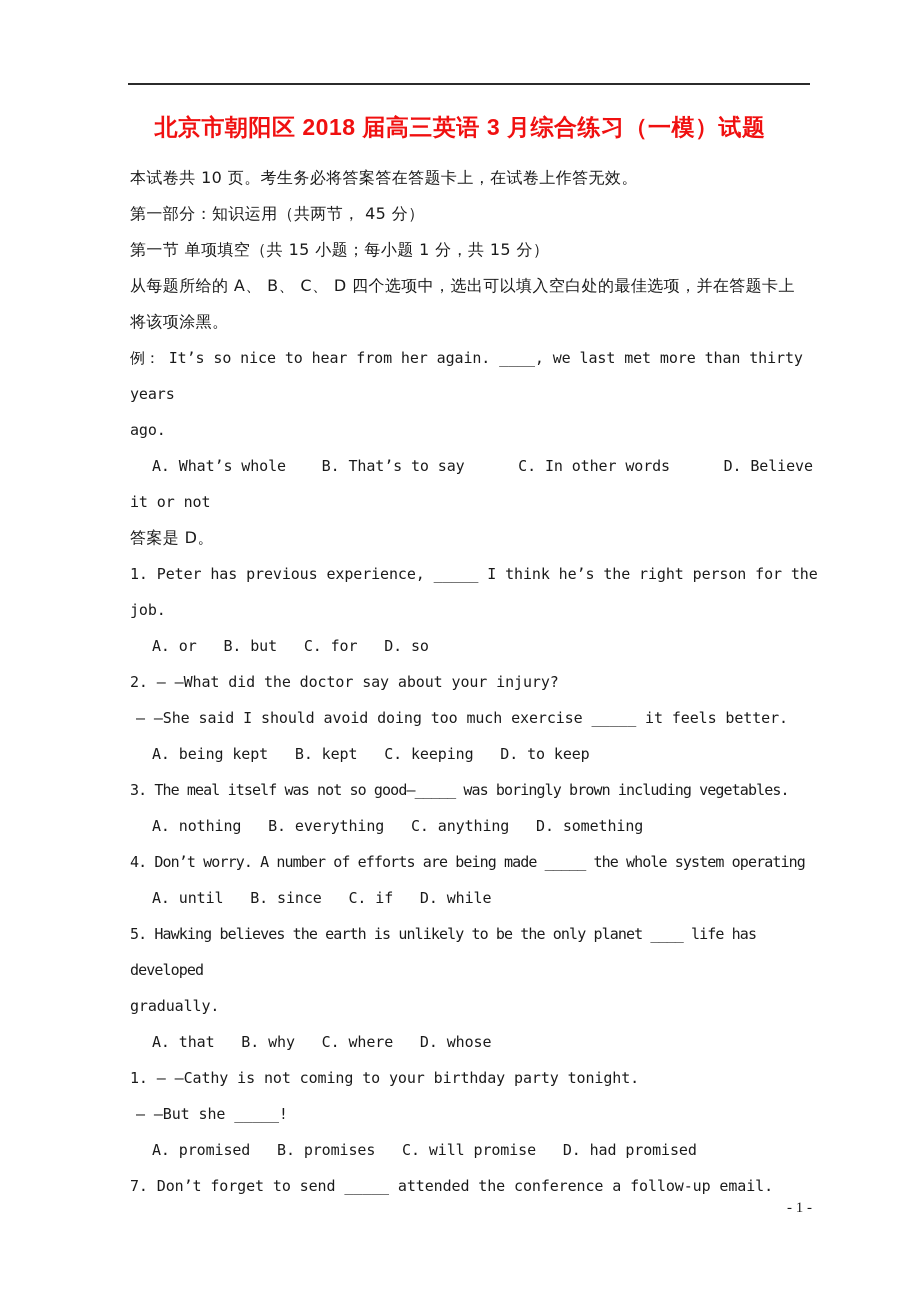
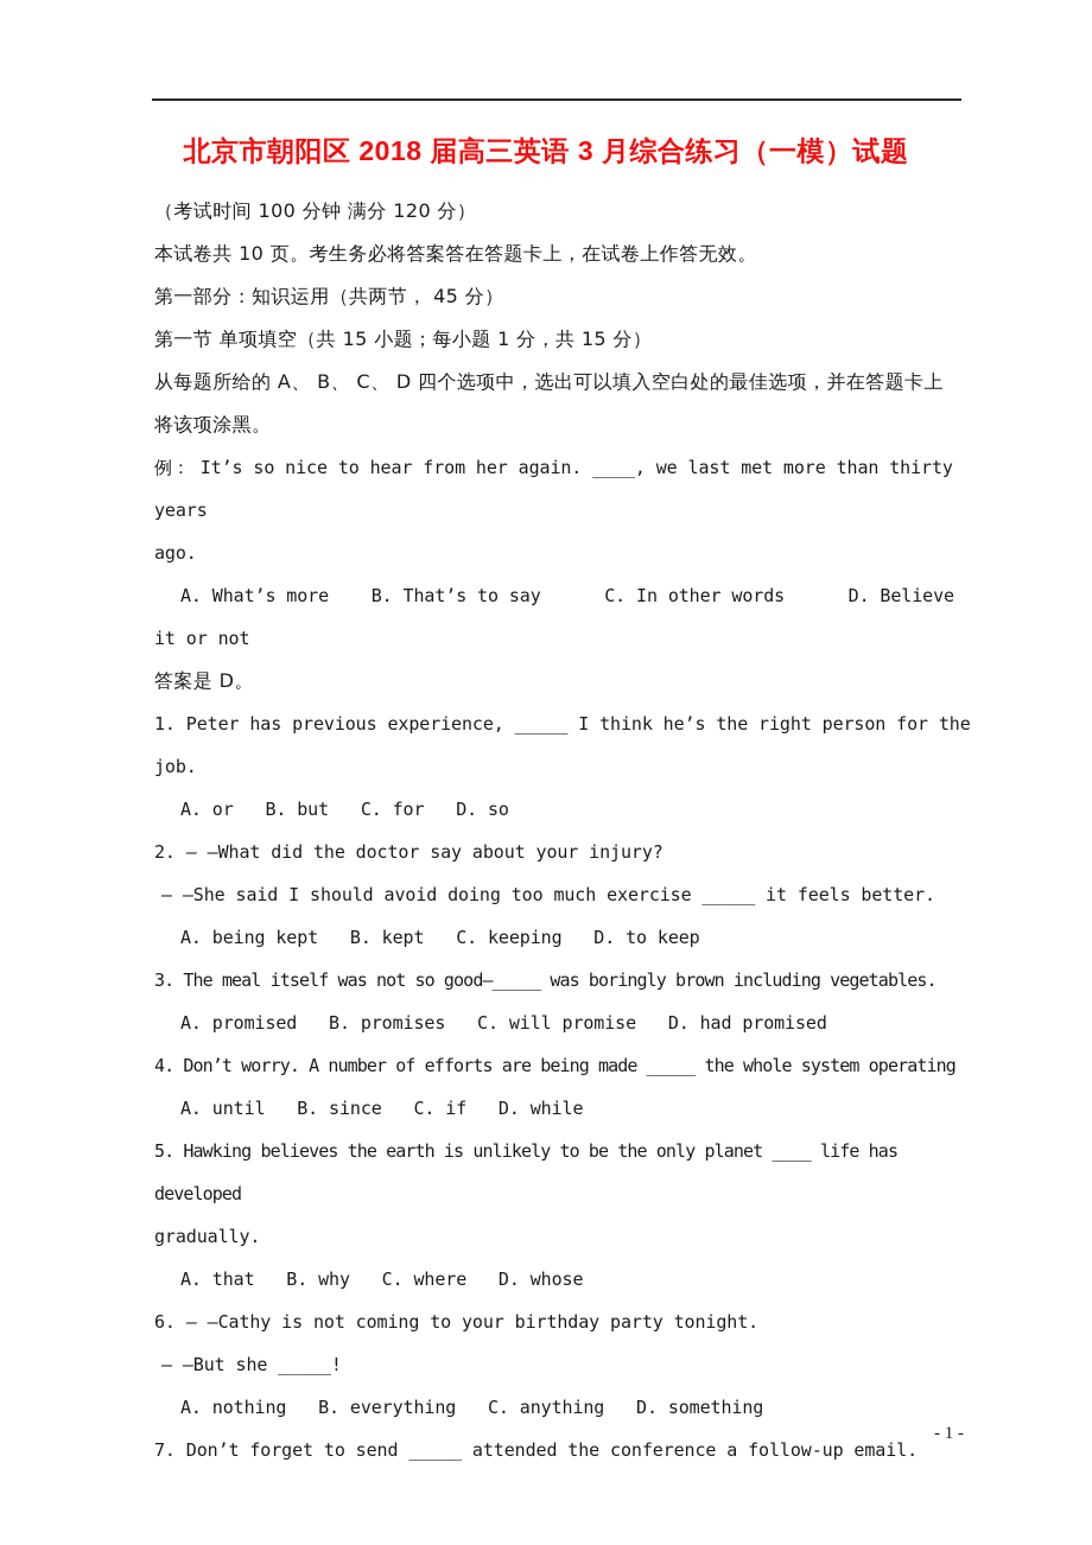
  北京市朝阳区 2018 届高三英语 3 月综合练习（一模）试题
+ （考试时间 100 分钟 满分 120 分）
  本试卷共 10 页。考生务必将答案答在答题卡上，在试卷上作答无效。
  第一部分：知识运用（共两节， 45 分）
  第一节 单项填空（共 15 小题；每小题 1 分，共 15 分）
  从每题所给的 A、 B、 C、 D 四个选项中，选出可以填入空白处的最佳选项，并在答题卡上
  将该项涂黑。
  例： It’s so nice to hear from her again. ____, we last met more than thirty years
  ago.
- A. What’s whole B. That’s to say C. In other words D. Believe
+ A. What’s more B. That’s to say C. In other words D. Believe
  it or not
  答案是 D。
  1. Peter has previous experience, _____ I think he’s the right person for the job.
  A. or B. but C. for D. so
  2. – –What did the doctor say about your injury?
  – –She said I should avoid doing too much exercise _____ it feels better.
  A. being kept B. kept C. keeping D. to keep
  3. The meal itself was not so good—_____ was boringly brown including vegetables.
- A. nothing B. everything C. anything D. something
+ A. promised B. promises C. will promise D. had promised
  4. Don’t worry. A number of efforts are being made _____ the whole system operating
  A. until B. since C. if D. while
  5. Hawking believes the earth is unlikely to be the only planet ____ life has developed
  gradually.
  A. that B. why C. where D. whose
- 1. – –Cathy is not coming to your birthday party tonight.
+ 6. – –Cathy is not coming to your birthday party tonight.
  – –But she _____!
- A. promised B. promises C. will promise D. had promised
+ A. nothing B. everything C. anything D. something
  7. Don’t forget to send _____ attended the conference a follow-up email.
  - 1 -
